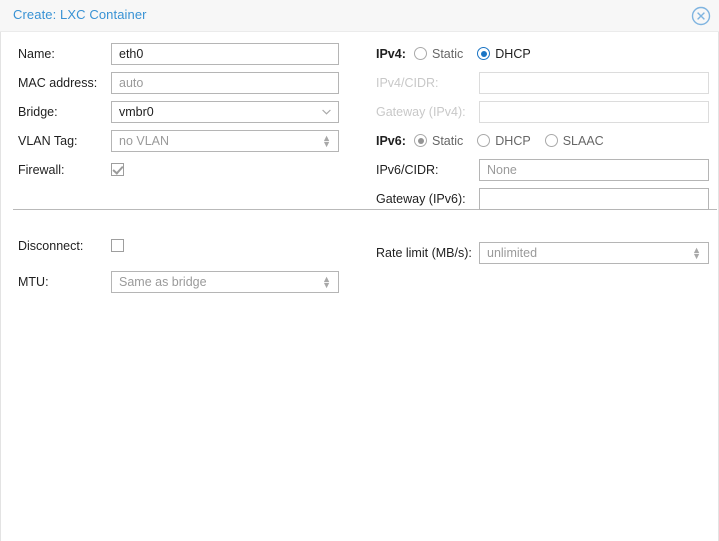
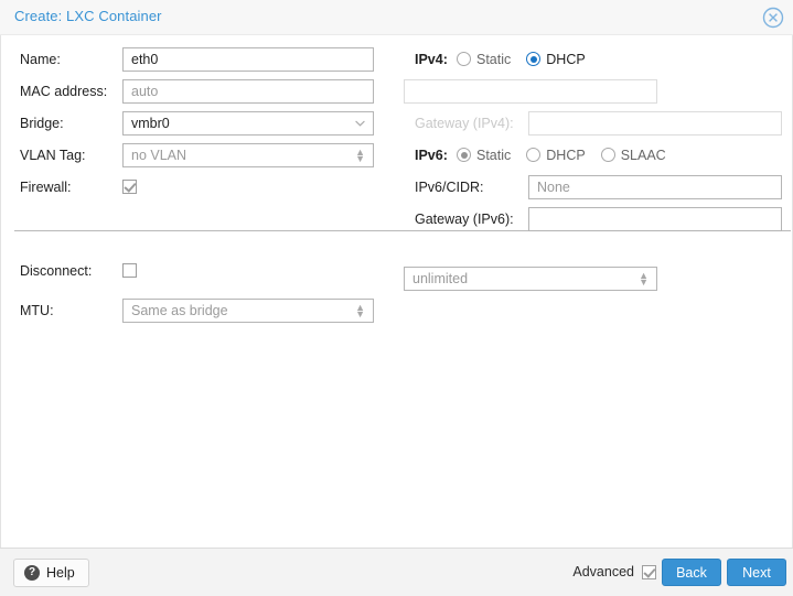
  Create: LXC Container
  Name:
  eth0
  MAC address:
  auto
  Bridge:
  vmbr0
  VLAN Tag:
  no VLAN
  ▲
  ▼
  Firewall:
  Disconnect:
  MTU:
  Same as bridge
  ▲
  ▼
  IPv4:
  Static
  DHCP
- IPv4/CIDR:
  Gateway (IPv4):
  IPv6:
  Static
  DHCP
  SLAAC
  IPv6/CIDR:
  None
  Gateway (IPv6):
- Rate limit (MB/s):
  unlimited
  ▲
  ▼
+ ?
+ Help
+ Advanced
+ Back
+ Next
